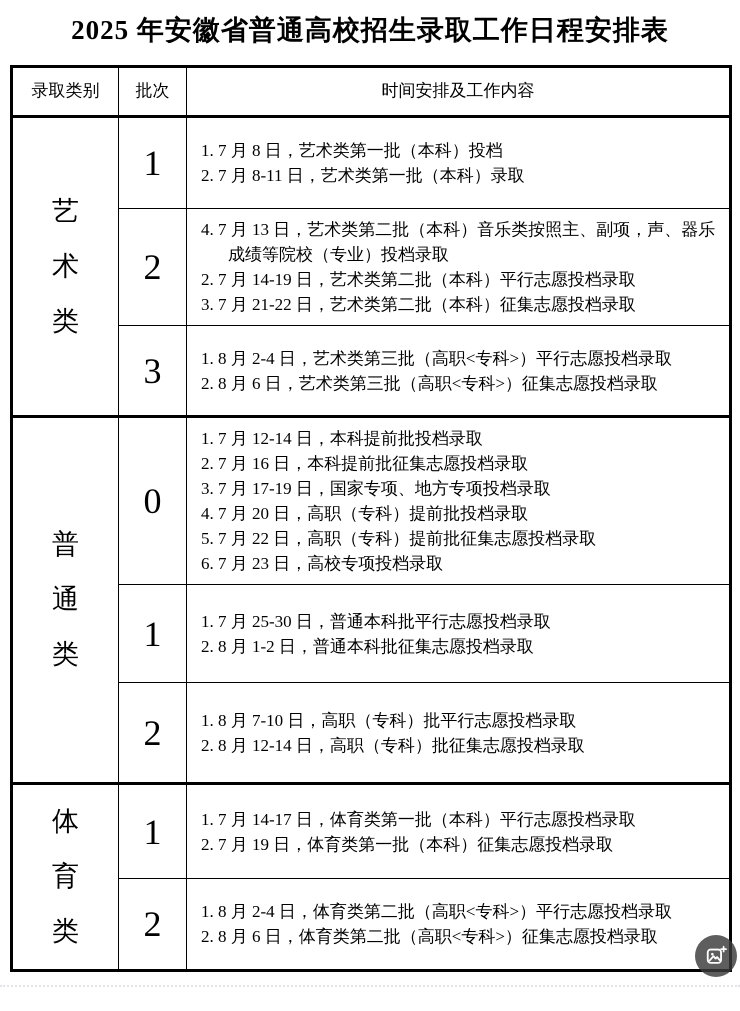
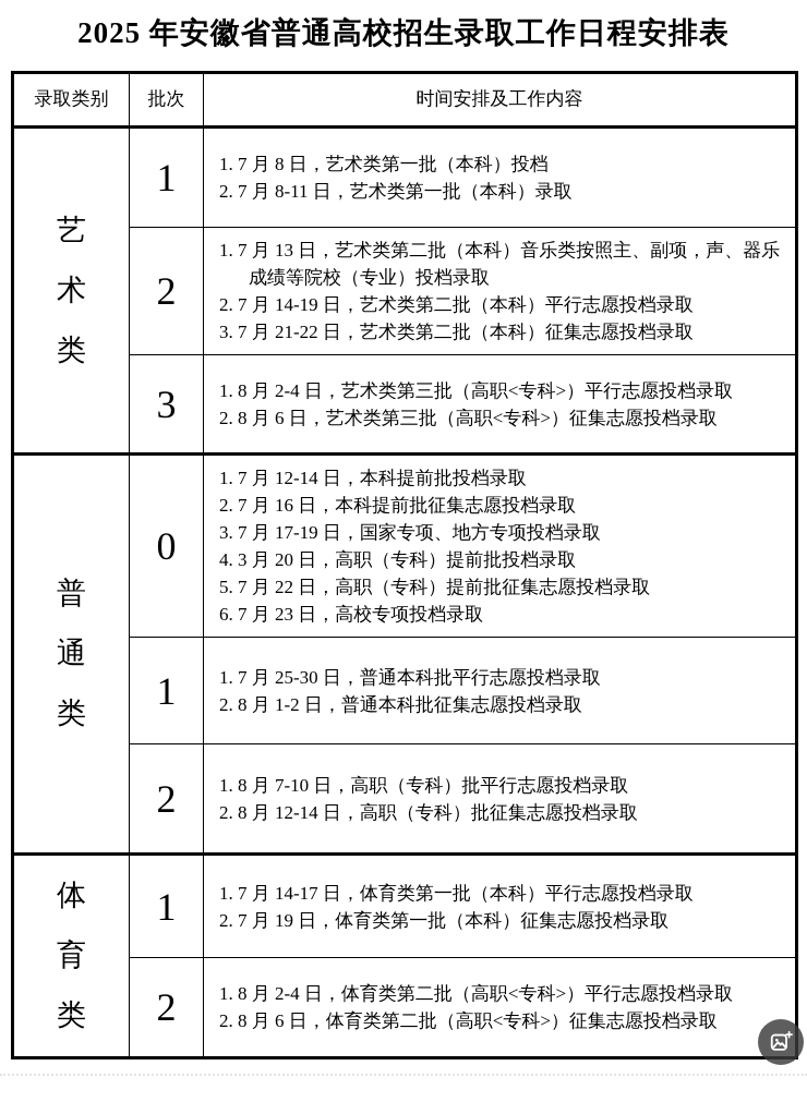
  2025 年安徽省普通高校招生录取工作日程安排表
  录取类别	批次	时间安排及工作内容
  艺术类	1	1. 7 月 8 日，艺术类第一批（本科）投档2. 7 月 8-11 日，艺术类第一批（本科）录取
- 2	4. 7 月 13 日，艺术类第二批（本科）音乐类按照主、副项，声、器乐成绩等院校（专业）投档录取2. 7 月 14-19 日，艺术类第二批（本科）平行志愿投档录取3. 7 月 21-22 日，艺术类第二批（本科）征集志愿投档录取
+ 2	1. 7 月 13 日，艺术类第二批（本科）音乐类按照主、副项，声、器乐成绩等院校（专业）投档录取2. 7 月 14-19 日，艺术类第二批（本科）平行志愿投档录取3. 7 月 21-22 日，艺术类第二批（本科）征集志愿投档录取
  3	1. 8 月 2-4 日，艺术类第三批（高职<专科>）平行志愿投档录取2. 8 月 6 日，艺术类第三批（高职<专科>）征集志愿投档录取
- 普通类	0	1. 7 月 12-14 日，本科提前批投档录取2. 7 月 16 日，本科提前批征集志愿投档录取3. 7 月 17-19 日，国家专项、地方专项投档录取4. 7 月 20 日，高职（专科）提前批投档录取5. 7 月 22 日，高职（专科）提前批征集志愿投档录取6. 7 月 23 日，高校专项投档录取
+ 普通类	0	1. 7 月 12-14 日，本科提前批投档录取2. 7 月 16 日，本科提前批征集志愿投档录取3. 7 月 17-19 日，国家专项、地方专项投档录取4. 3 月 20 日，高职（专科）提前批投档录取5. 7 月 22 日，高职（专科）提前批征集志愿投档录取6. 7 月 23 日，高校专项投档录取
  1	1. 7 月 25-30 日，普通本科批平行志愿投档录取2. 8 月 1-2 日，普通本科批征集志愿投档录取
  2	1. 8 月 7-10 日，高职（专科）批平行志愿投档录取2. 8 月 12-14 日，高职（专科）批征集志愿投档录取
  体育类	1	1. 7 月 14-17 日，体育类第一批（本科）平行志愿投档录取2. 7 月 19 日，体育类第一批（本科）征集志愿投档录取
  2	1. 8 月 2-4 日，体育类第二批（高职<专科>）平行志愿投档录取2. 8 月 6 日，体育类第二批（高职<专科>）征集志愿投档录取
